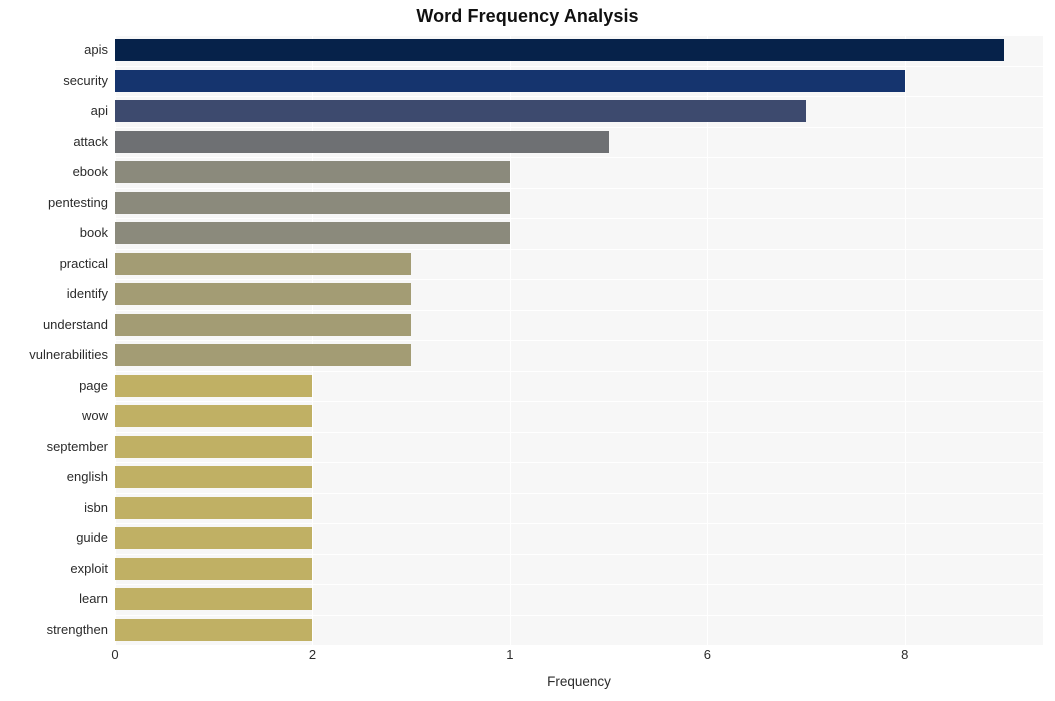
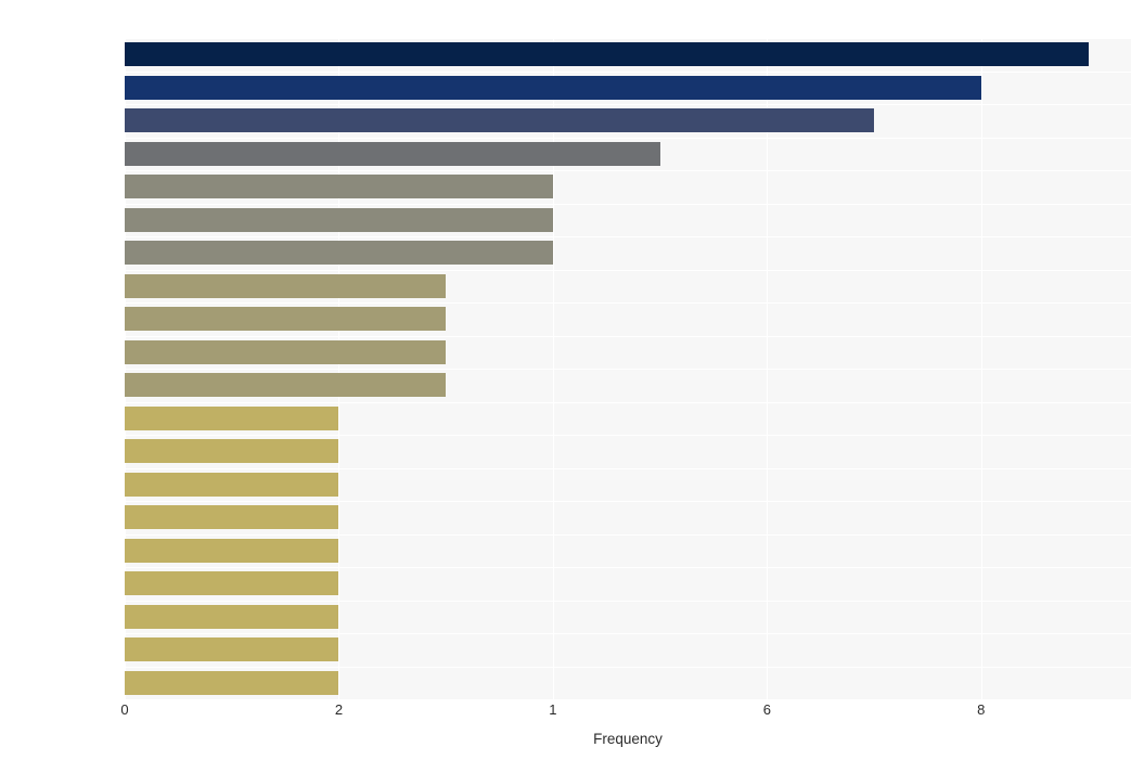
- Word Frequency Analysis
- apis
- security
- api
- attack
- ebook
- pentesting
- book
- practical
- identify
- understand
- vulnerabilities
- page
- wow
- september
- english
- isbn
- guide
- exploit
- learn
- strengthen
  0
  2
  1
  6
  8
  Frequency
